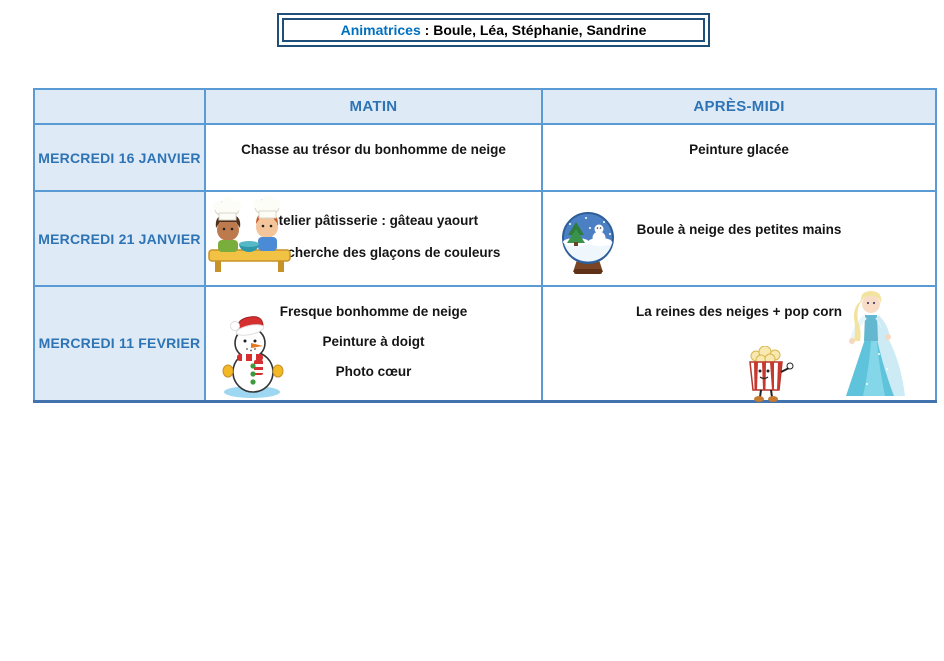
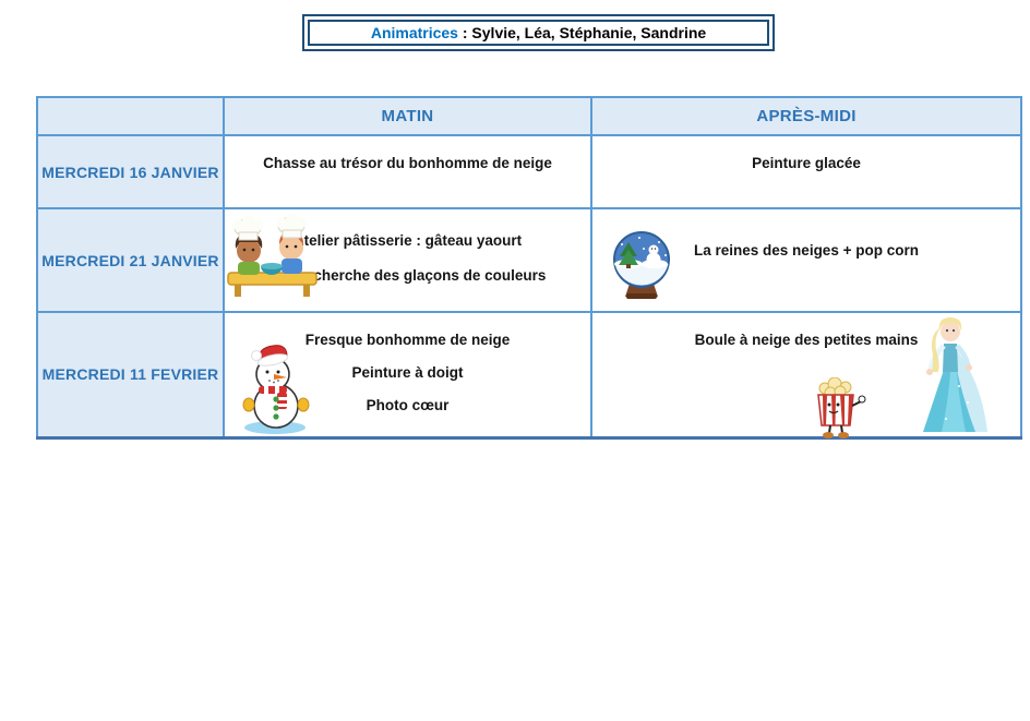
  Animatrices
- : Boule, Léa, Stéphanie, Sandrine
+ : Sylvie, Léa, Stéphanie, Sandrine
  	MATIN	APRÈS-MIDI
  MERCREDI 16 JANVIER	Chasse au trésor du bonhomme de neige	Peinture glacée
- MERCREDI 21 JANVIER	telier pâtisserie : gâteau yaourt cherche des glaçons de couleurs	Boule à neige des petites mains
+ MERCREDI 21 JANVIER	telier pâtisserie : gâteau yaourt cherche des glaçons de couleurs	La reines des neiges + pop corn
- MERCREDI 11 FEVRIER	Fresque bonhomme de neige Peinture à doigt Photo cœur	La reines des neiges + pop corn
+ MERCREDI 11 FEVRIER	Fresque bonhomme de neige Peinture à doigt Photo cœur	Boule à neige des petites mains
